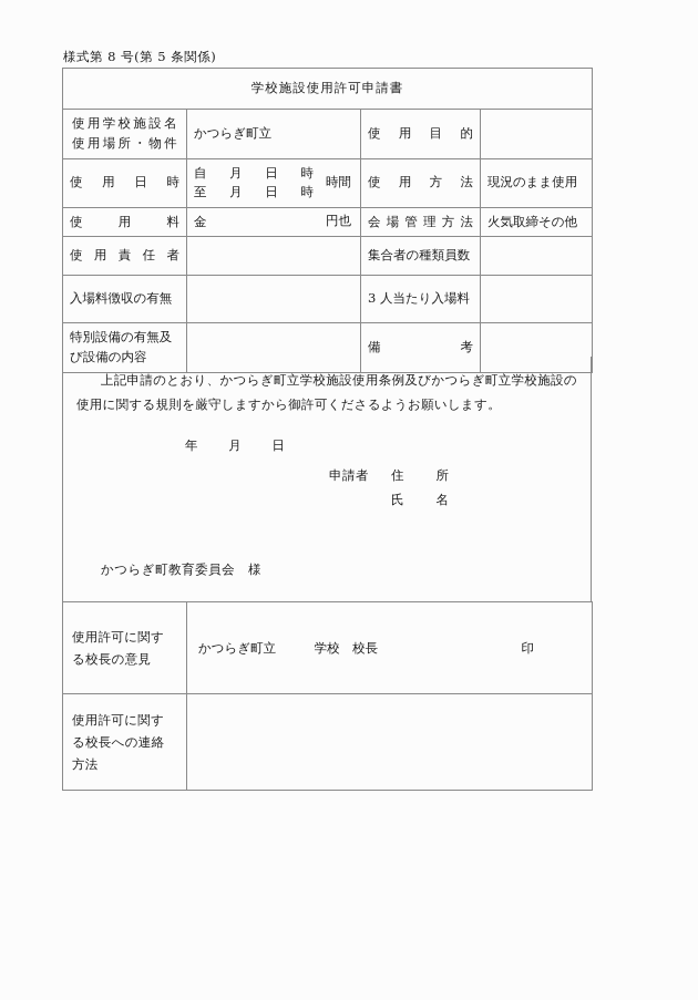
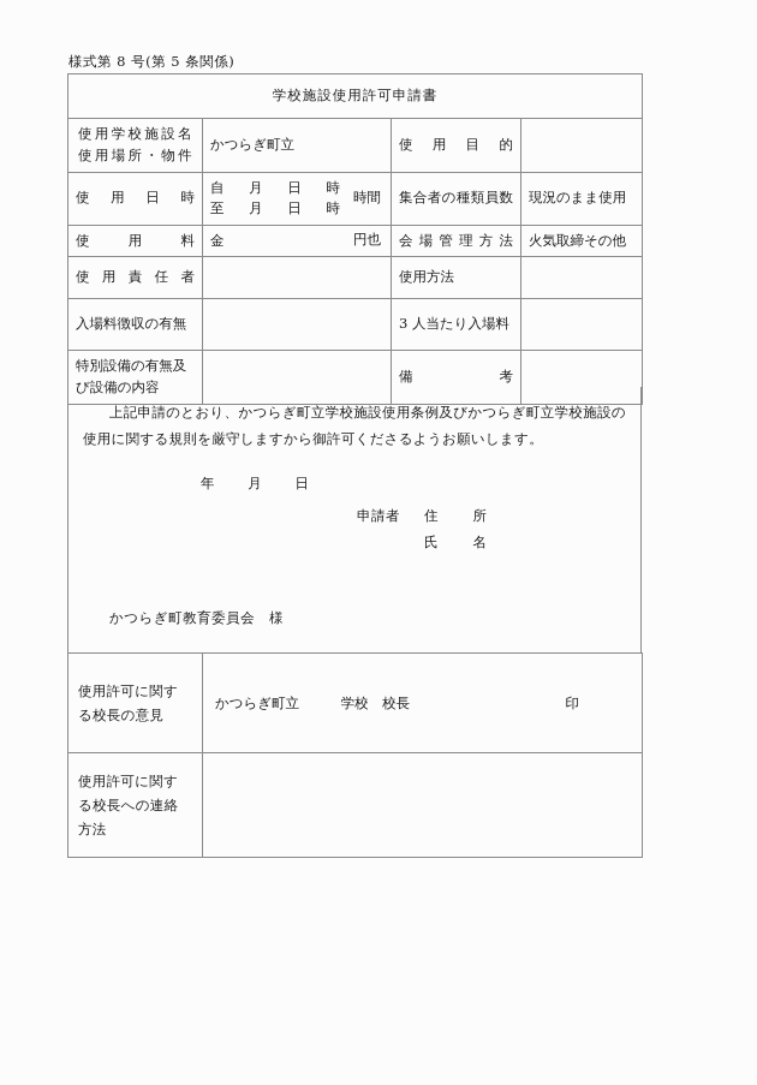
  様式第 8 号(第 5 条関係)
  学校施設使用許可申請書
  使用学校施設名 使用場所・物件	かつらぎ町立	使用目的
- 使用日時	自 月 日 時 至 月 日 時 時間	使用方法	現況のまま使用
+ 使用日時	自 月 日 時 至 月 日 時 時間	集合者の種類員数	現況のまま使用
  使用料	金 円也	会場管理方法	火気取締その他
- 使用責任者		集合者の種類員数
+ 使用責任者		使用方法
  入場料徴収の有無		3 人当たり入場料
  特別設備の有無及び設備の内容		備考
  上記申請のとおり、かつらぎ町立学校施設使用条例及びかつらぎ町立学校施設の使用に関する規則を厳守しますから御許可くださるようお願いします。
  年 月 日
  申請者
  住所
  氏名
  かつらぎ町教育委員会 様
  使用許可に関す る校長の意見	かつらぎ町立 学校 校長 印
  使用許可に関す る校長への連絡 方法
